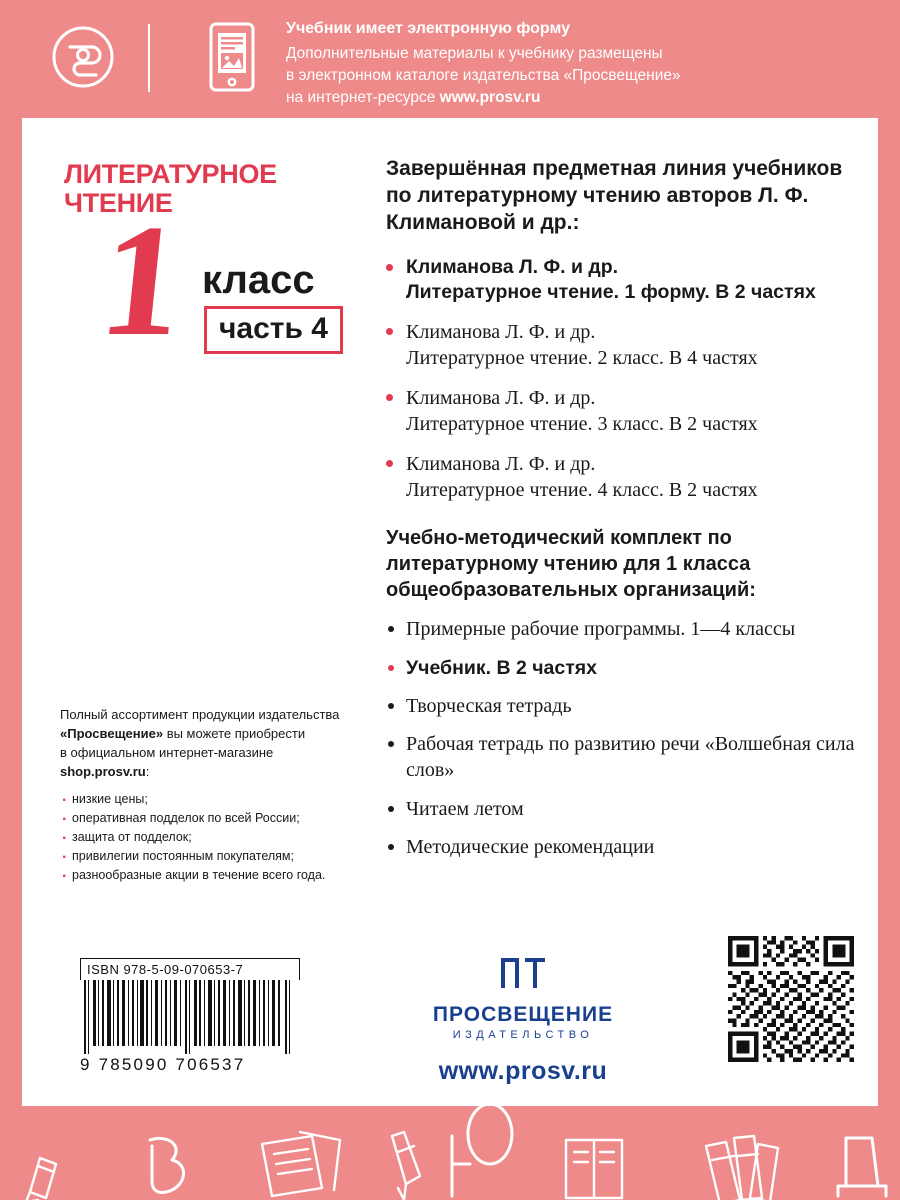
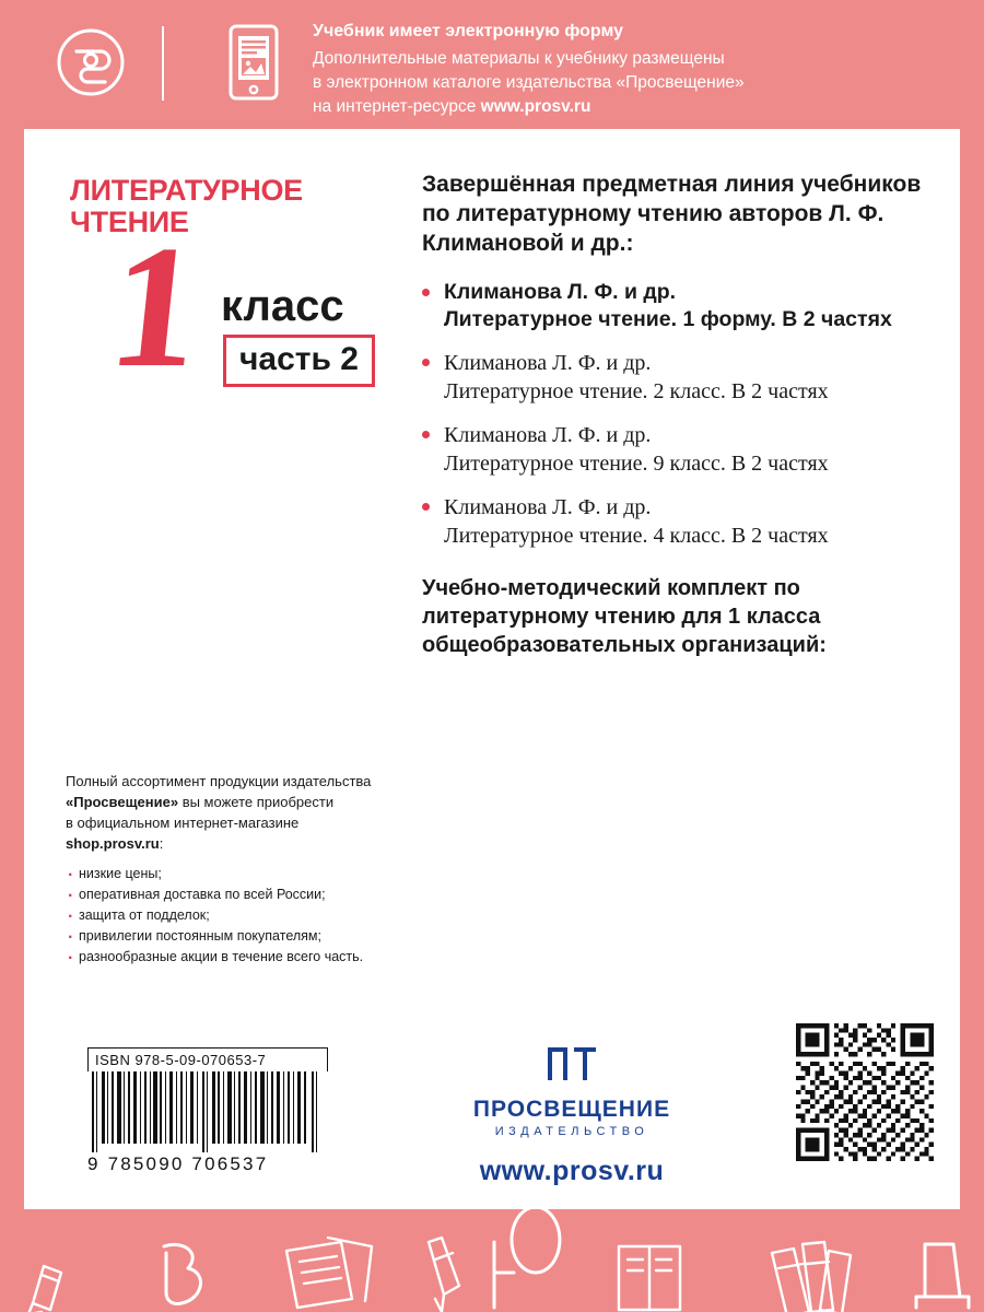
  Учебник имеет электронную форму
  Дополнительные материалы к учебнику размещены
  в электронном каталоге издательства «Просвещение»
  на интернет-ресурсе www.prosv.ru
  ЛИТЕРАТУРНОЕ
  ЧТЕНИЕ
  класс
- часть 4
+ часть 2
  Полный ассортимент продукции издательства
  «Просвещение» вы можете приобрести
  в официальном интернет-магазине shop.prosv.ru:
  низкие цены;
- оперативная подделок по всей России;
+ оперативная доставка по всей России;
  защита от подделок;
  привилегии постоянным покупателям;
- разнообразные акции в течение всего года.
+ разнообразные акции в течение всего часть.
  Завершённая предметная линия учебников по литературному чтению авторов Л. Ф. Климановой и др.:
  Климанова Л. Ф. и др.
  Литературное чтение. 1 форму. В 2 частях
  Климанова Л. Ф. и др.
- Литературное чтение. 2 класс. В 4 частях
+ Литературное чтение. 2 класс. В 2 частях
  Климанова Л. Ф. и др.
- Литературное чтение. 3 класс. В 2 частях
+ Литературное чтение. 9 класс. В 2 частях
  Климанова Л. Ф. и др.
  Литературное чтение. 4 класс. В 2 частях
  Учебно-методический комплект по литературному чтению для 1 класса общеобразовательных организаций:
- Примерные рабочие программы. 1—4 классы
- Учебник. В 2 частях
- Творческая тетрадь
- Рабочая тетрадь по развитию речи «Волшебная сила слов»
- Читаем летом
- Методические рекомендации
  ISBN 978-5-09-070653-7
  9 785090 706537
  ПРОСВЕЩЕНИЕ
  ИЗДАТЕЛЬСТВО
  www.prosv.ru
